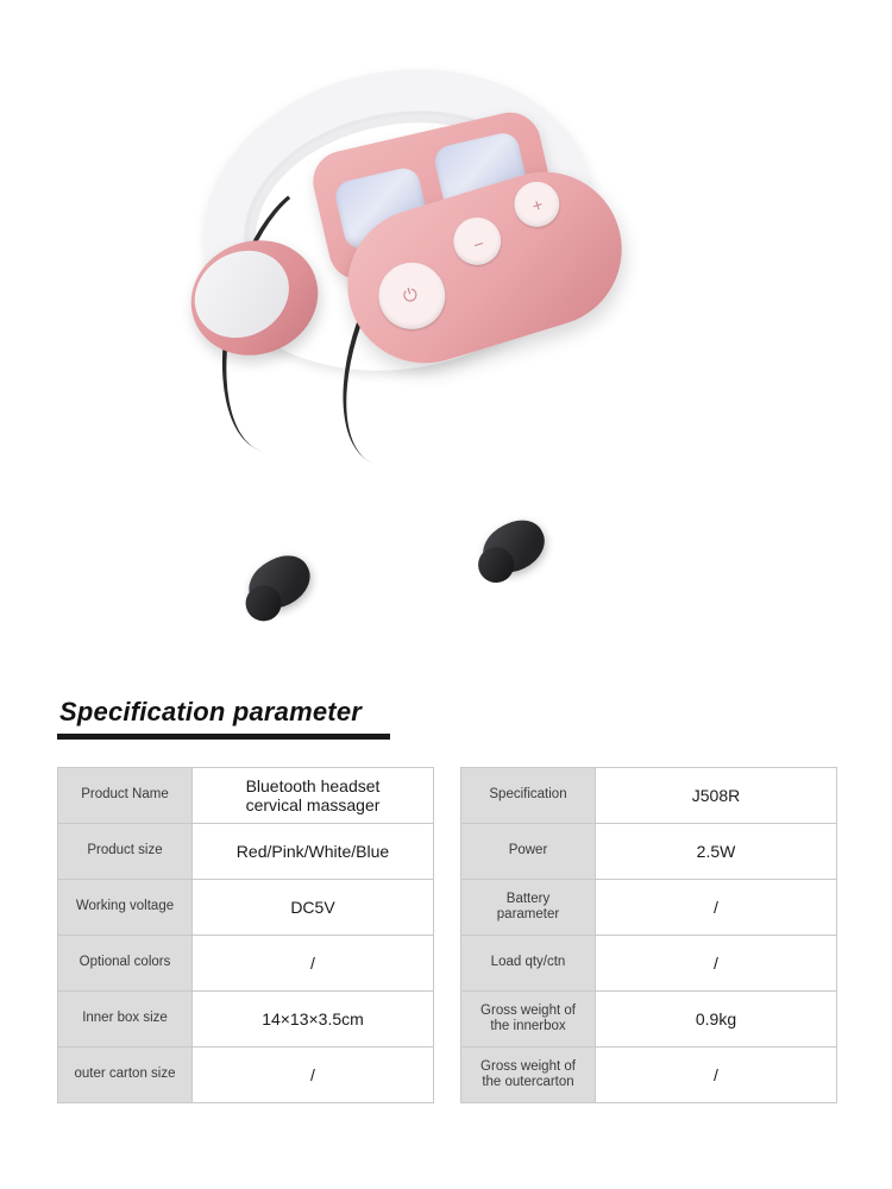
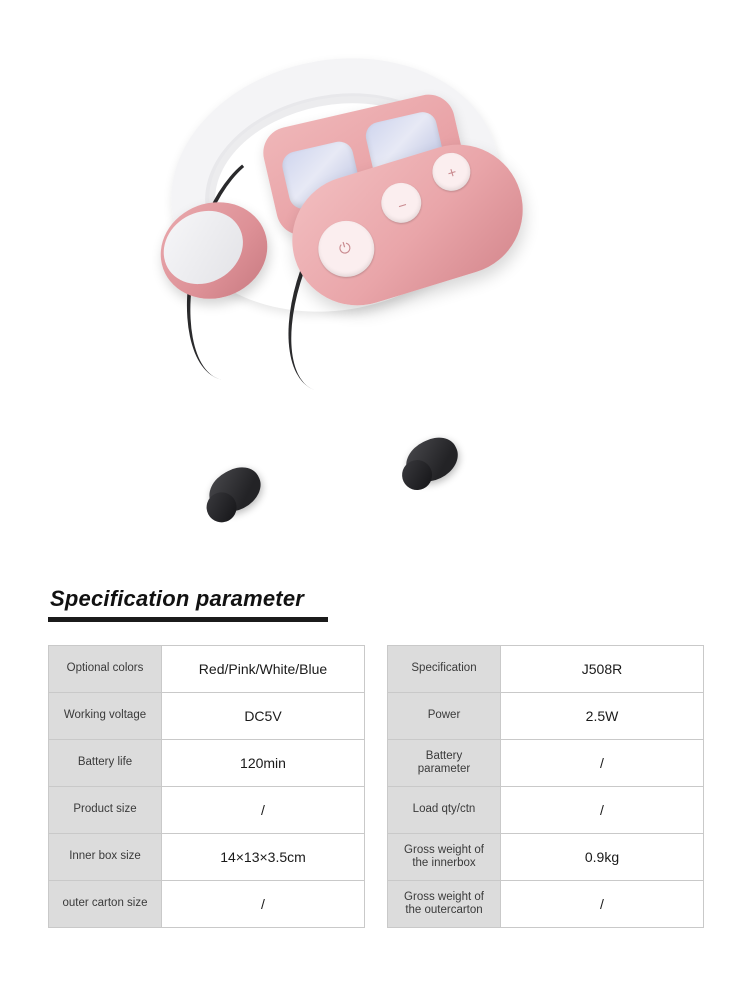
  Specification parameter
- Product Name	Bluetooth headsetcervical massager
- Product size	Red/Pink/White/Blue
+ Optional colors	Red/Pink/White/Blue
  Working voltage	DC5V
+ Battery life	120min
- Optional colors	/
+ Product size	/
  Inner box size	14×13×3.5cm
  outer carton size	/
  Specification	J508R
  Power	2.5W
  Batteryparameter	/
  Load qty/ctn	/
  Gross weight ofthe innerbox	0.9kg
  Gross weight ofthe outercarton	/
